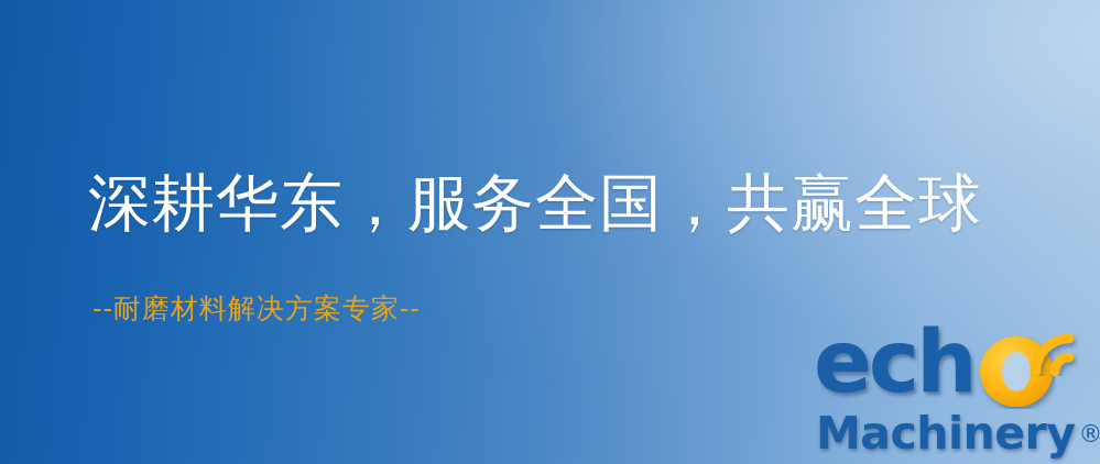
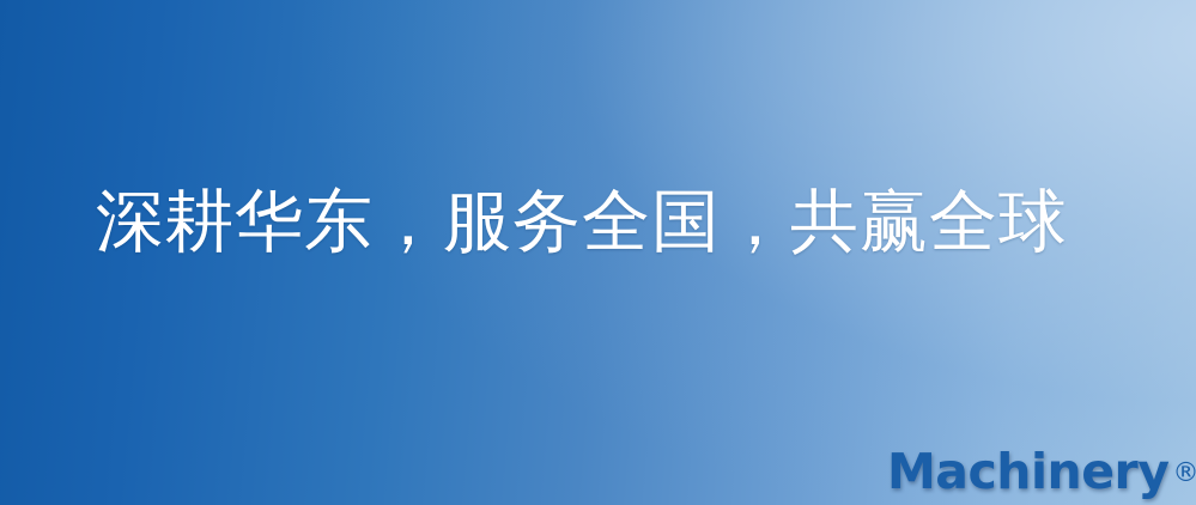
  深耕华东，服务全国，共赢全球
- --耐磨材料解决方案专家--
- ech
  Machinery
  ®
